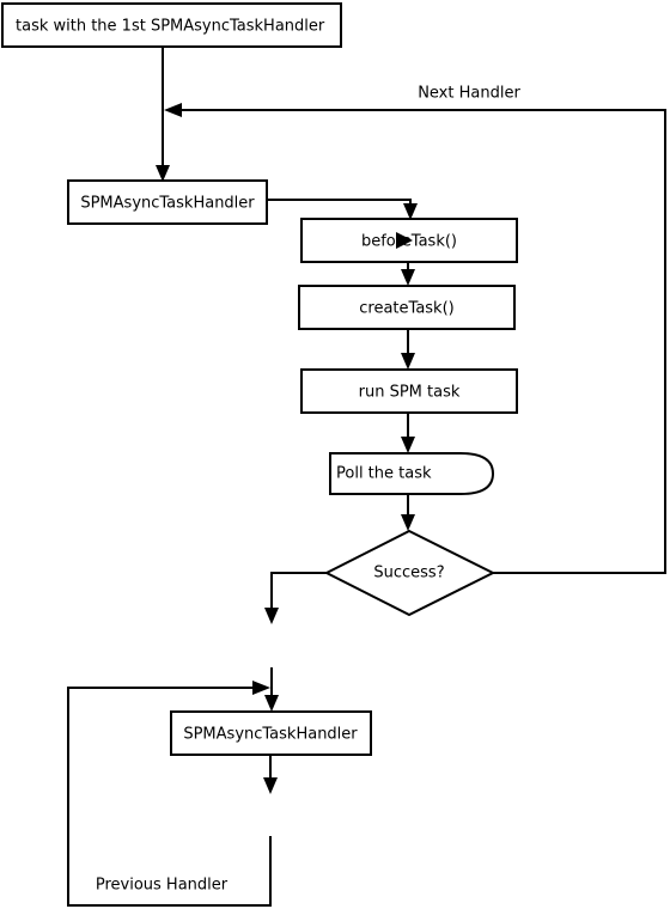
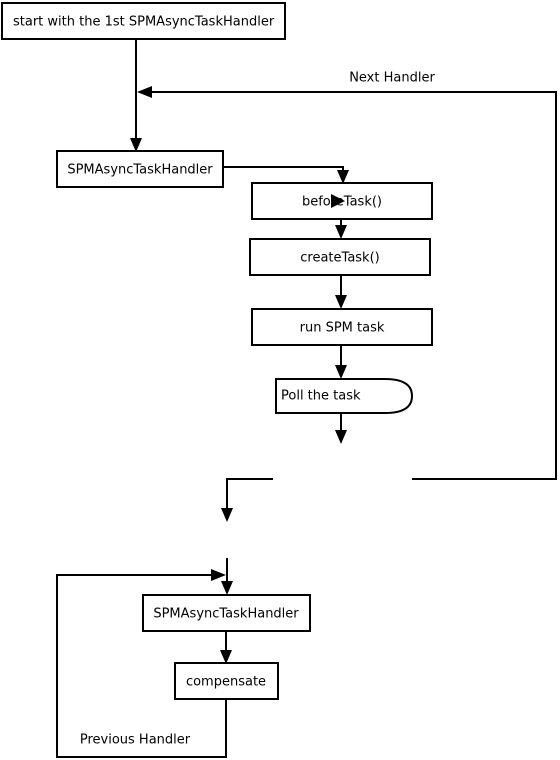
- task with the 1st SPMAsyncTaskHandler
+ start with the 1st SPMAsyncTaskHandler
  SPMAsyncTaskHandler
  befoTask()
  createTask()
  run SPM task
  Poll the task
- Success?
  SPMAsyncTaskHandler
+ compensate
  Next Handler
  Previous Handler
